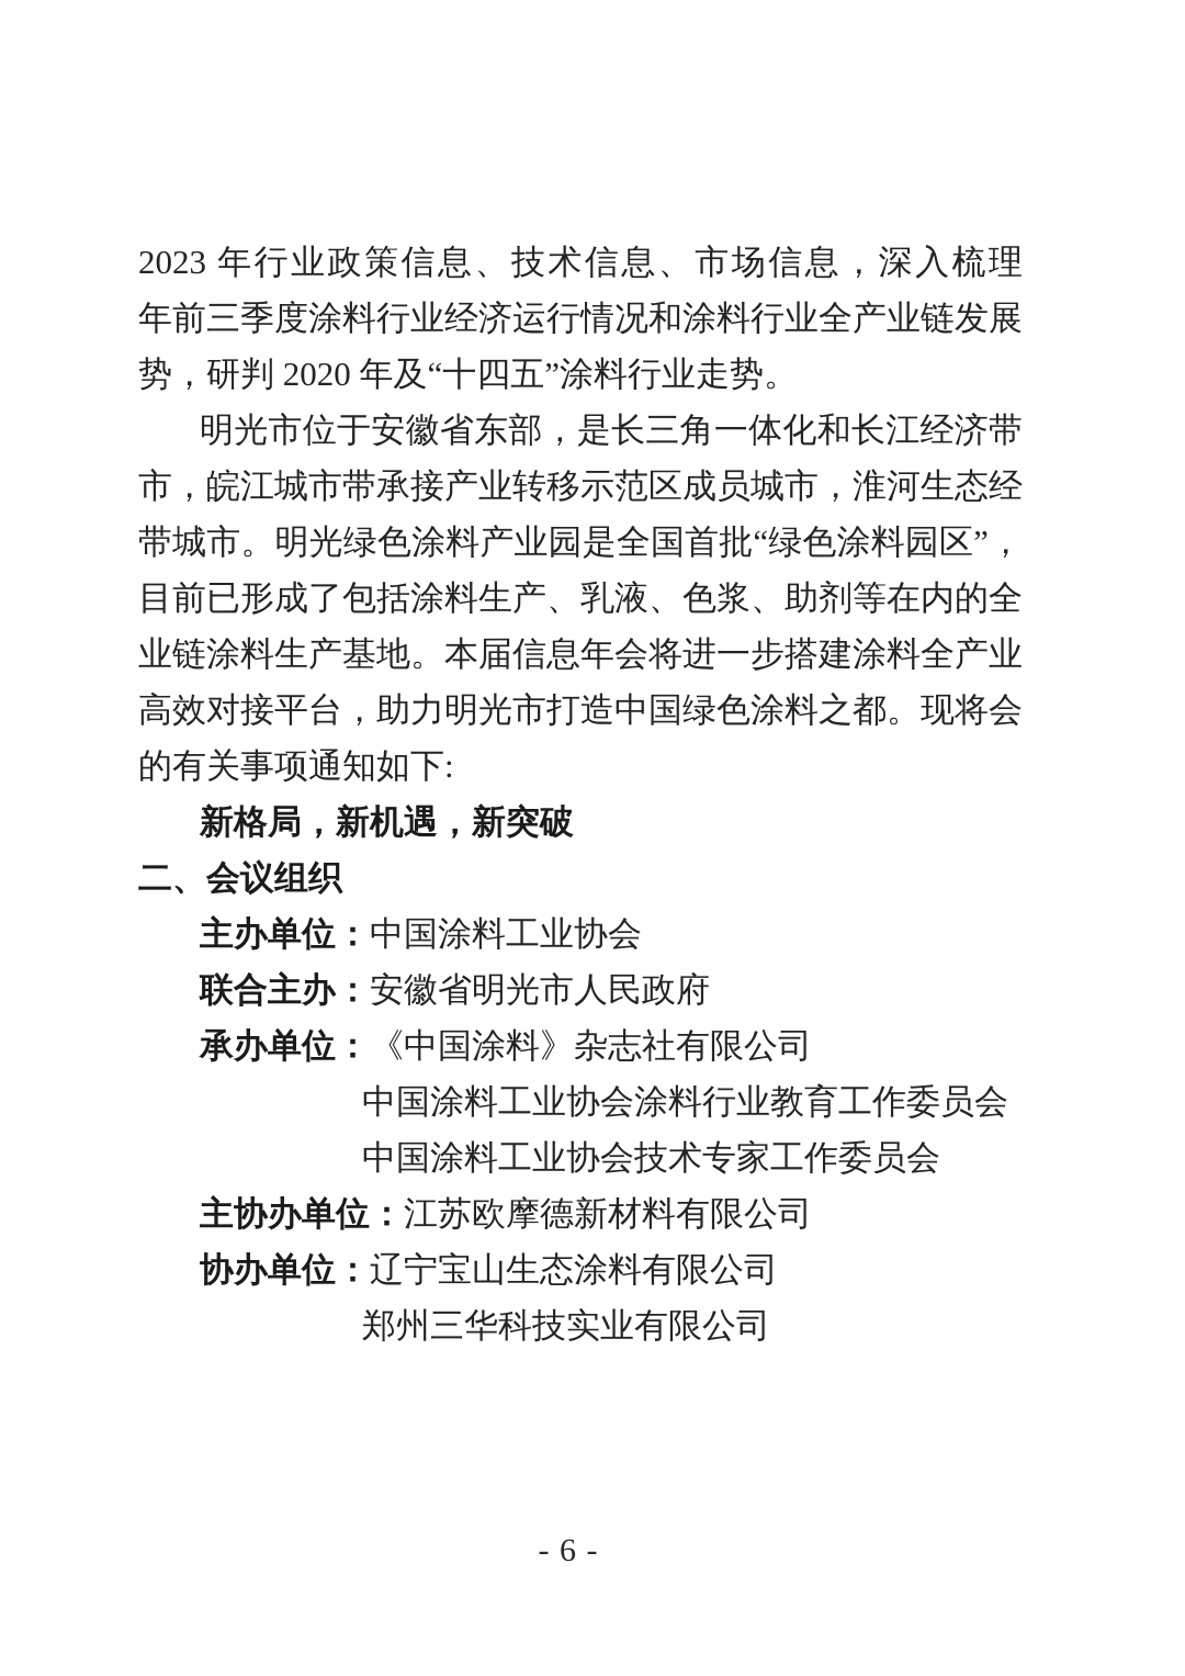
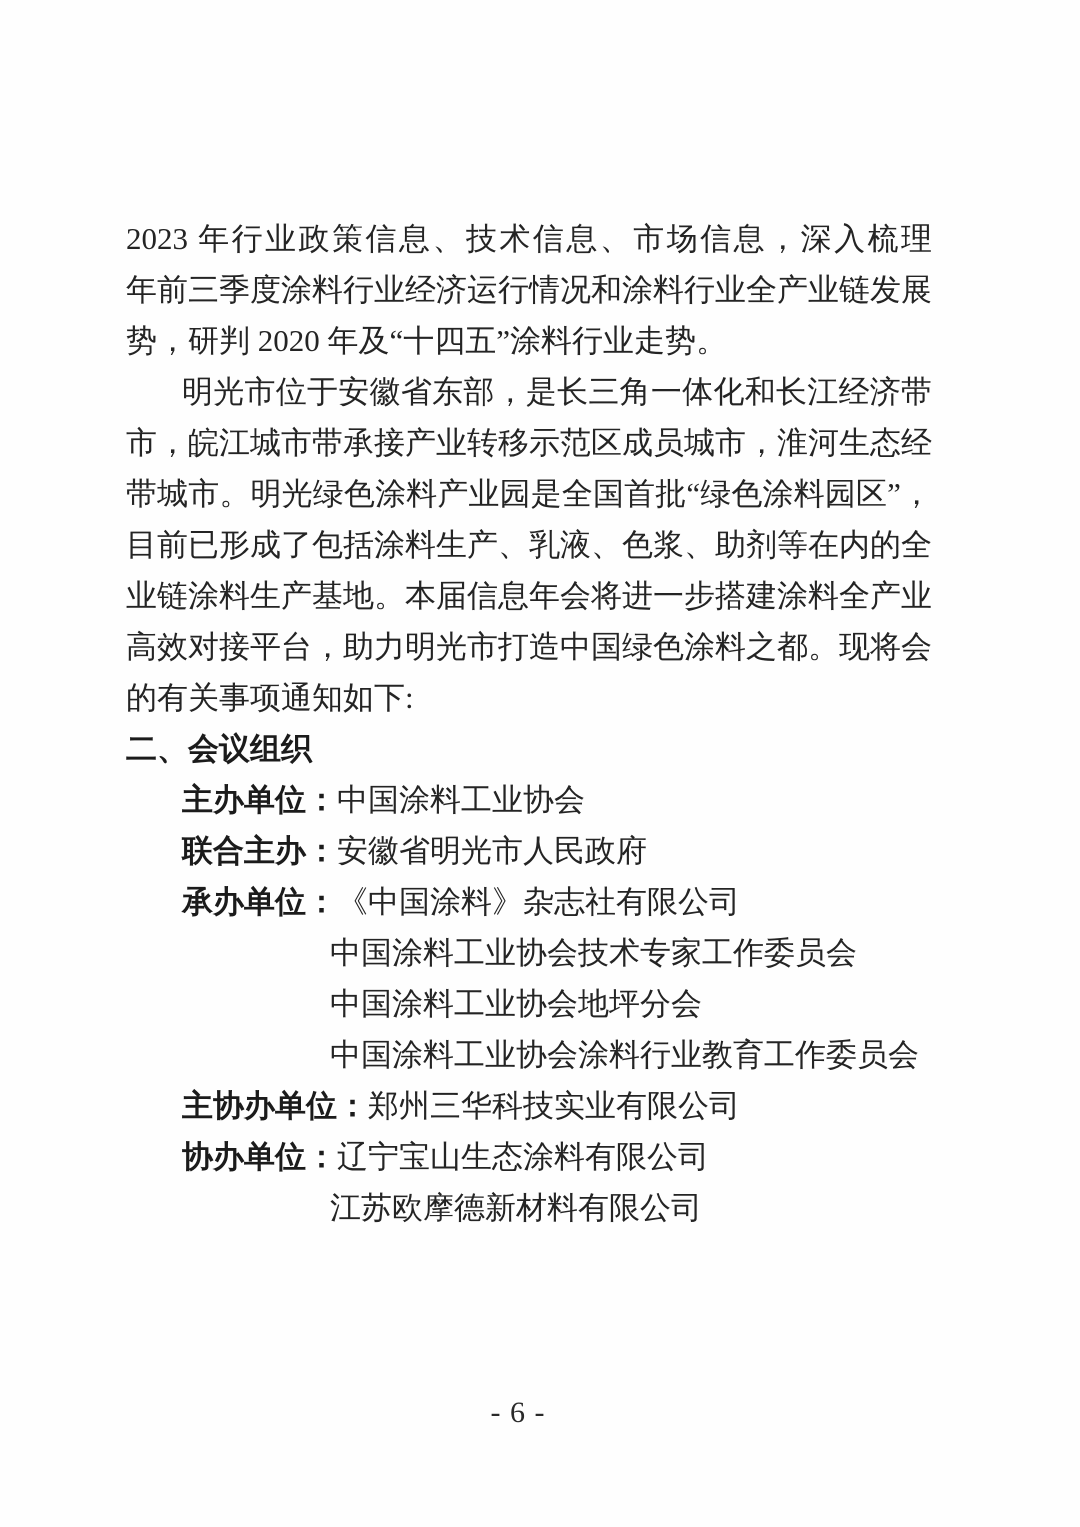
  2023 年行业政策信息、技术信息、市场信息，深入梳理
  年前三季度涂料行业经济运行情况和涂料行业全产业链发展
  势，研判 2020 年及“十四五”涂料行业走势。
  明光市位于安徽省东部，是长三角一体化和长江经济带
  市，皖江城市带承接产业转移示范区成员城市，淮河生态经
  带城市。明光绿色涂料产业园是全国首批“绿色涂料园区”，
  目前已形成了包括涂料生产、乳液、色浆、助剂等在内的全
  业链涂料生产基地。本届信息年会将进一步搭建涂料全产业
  高效对接平台，助力明光市打造中国绿色涂料之都。现将会
  的有关事项通知如下:
- 新格局，新机遇，新突破
  二、会议组织
  主办单位：中国涂料工业协会
  联合主办：安徽省明光市人民政府
  承办单位：《中国涂料》杂志社有限公司
- 中国涂料工业协会涂料行业教育工作委员会
+ 中国涂料工业协会技术专家工作委员会
+ 中国涂料工业协会地坪分会
- 中国涂料工业协会技术专家工作委员会
+ 中国涂料工业协会涂料行业教育工作委员会
- 主协办单位：江苏欧摩德新材料有限公司
+ 主协办单位：郑州三华科技实业有限公司
  协办单位：辽宁宝山生态涂料有限公司
- 郑州三华科技实业有限公司
+ 江苏欧摩德新材料有限公司
  - 6 -
